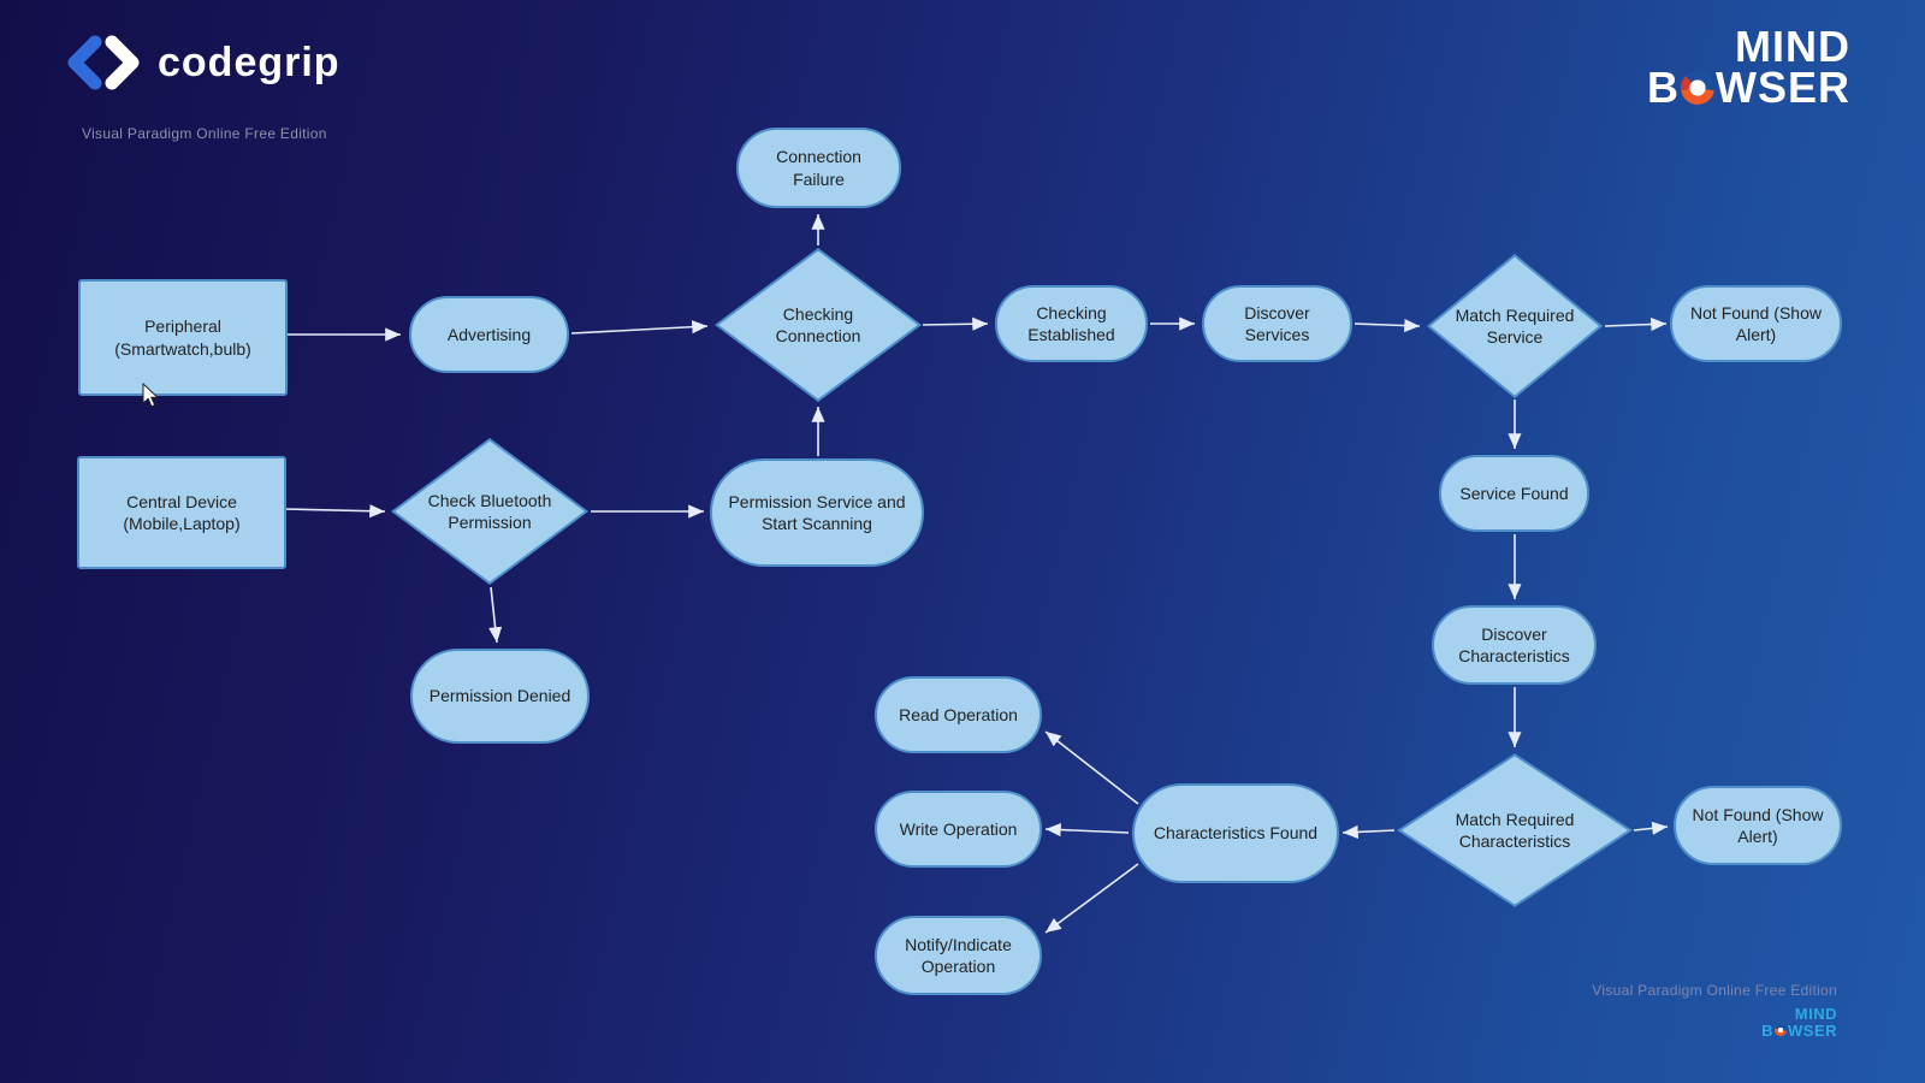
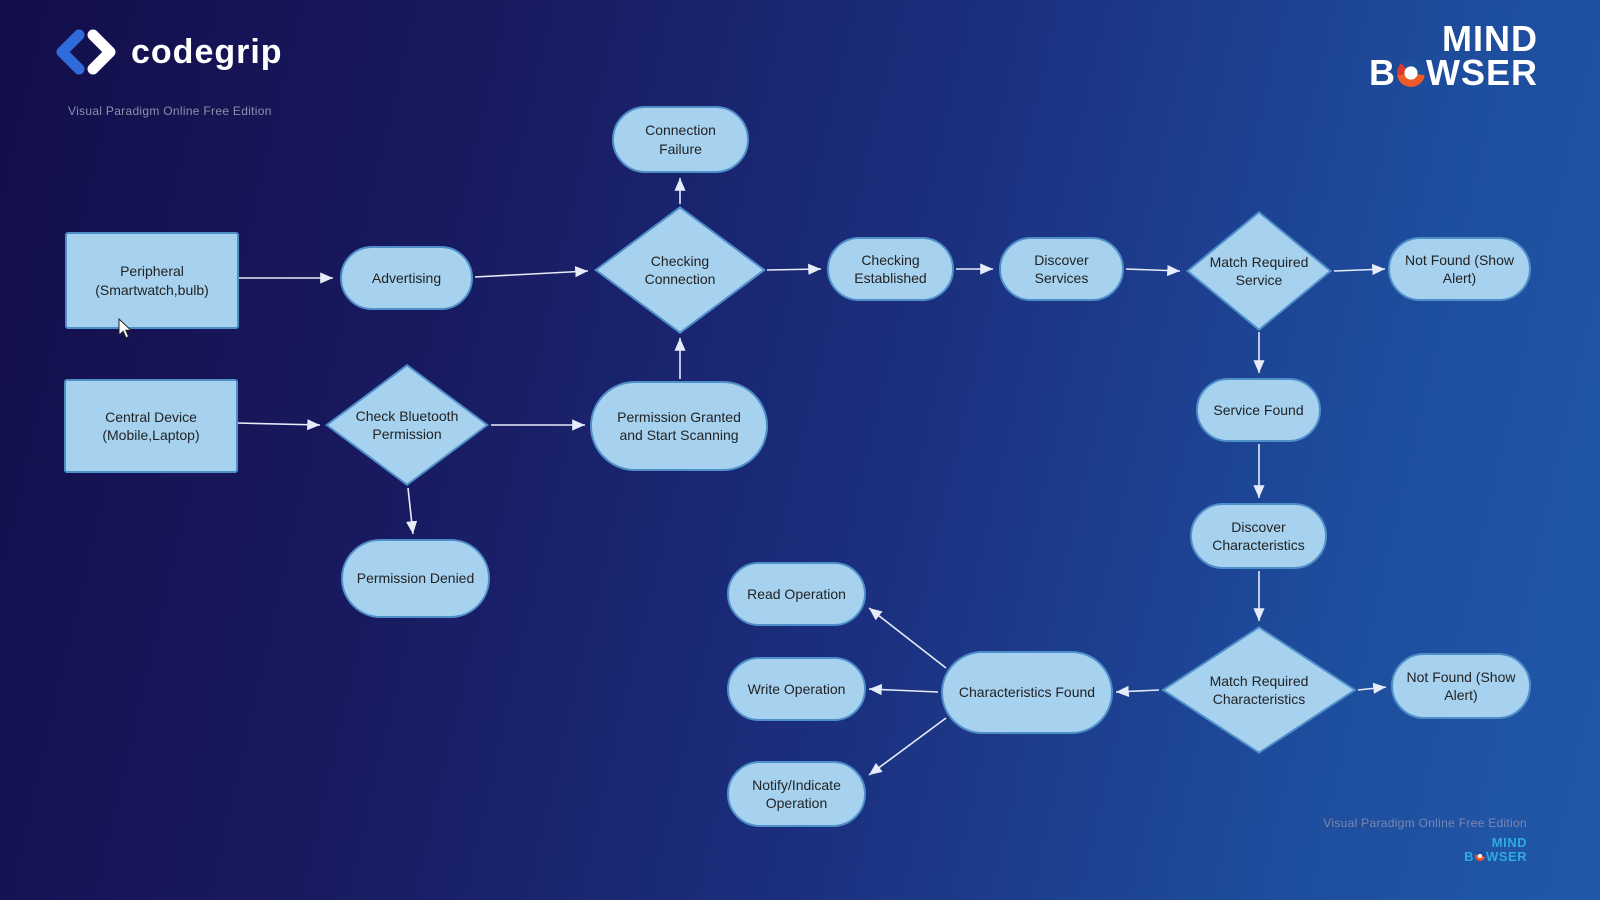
  Peripheral (Smartwatch,bulb)
  Advertising
  Connection Failure
  Checking Connection
  Checking Established
  Discover Services
  Match Required Service
  Not Found (Show Alert)
  Service Found
  Discover Characteristics
  Match Required Characteristics
  Not Found (Show Alert)
  Characteristics Found
  Read Operation
  Write Operation
  Notify/Indicate Operation
  Central Device (Mobile,Laptop)
  Check Bluetooth Permission
- Permission Service and Start Scanning
+ Permission Granted and Start Scanning
  Permission Denied
  codegrip
  Visual Paradigm Online Free Edition
  MIND
  B
  WSER
  Visual Paradigm Online Free Edition
  MIND
  B
  WSER
